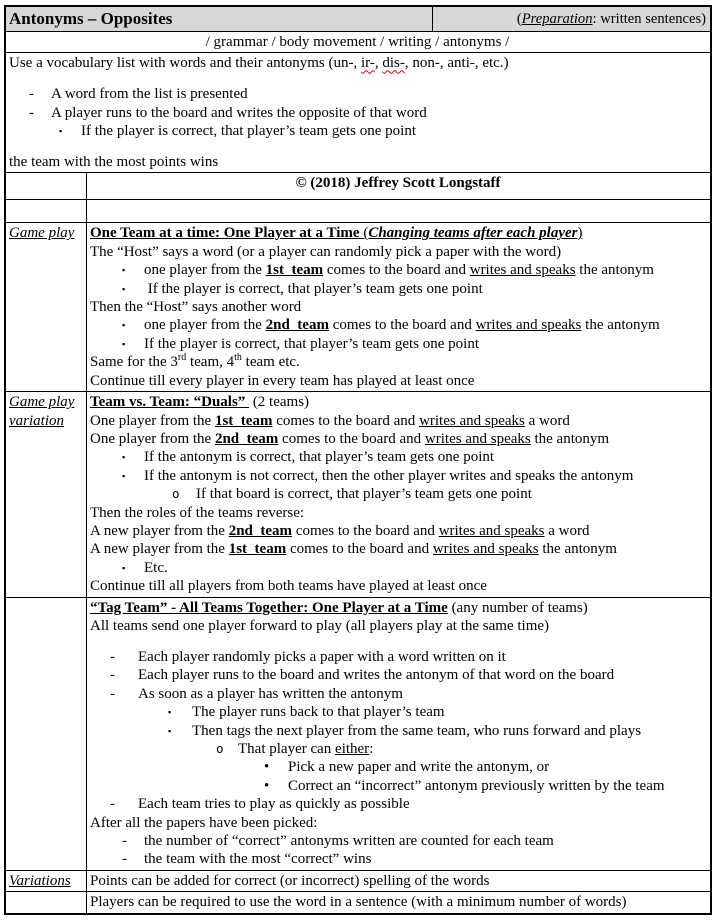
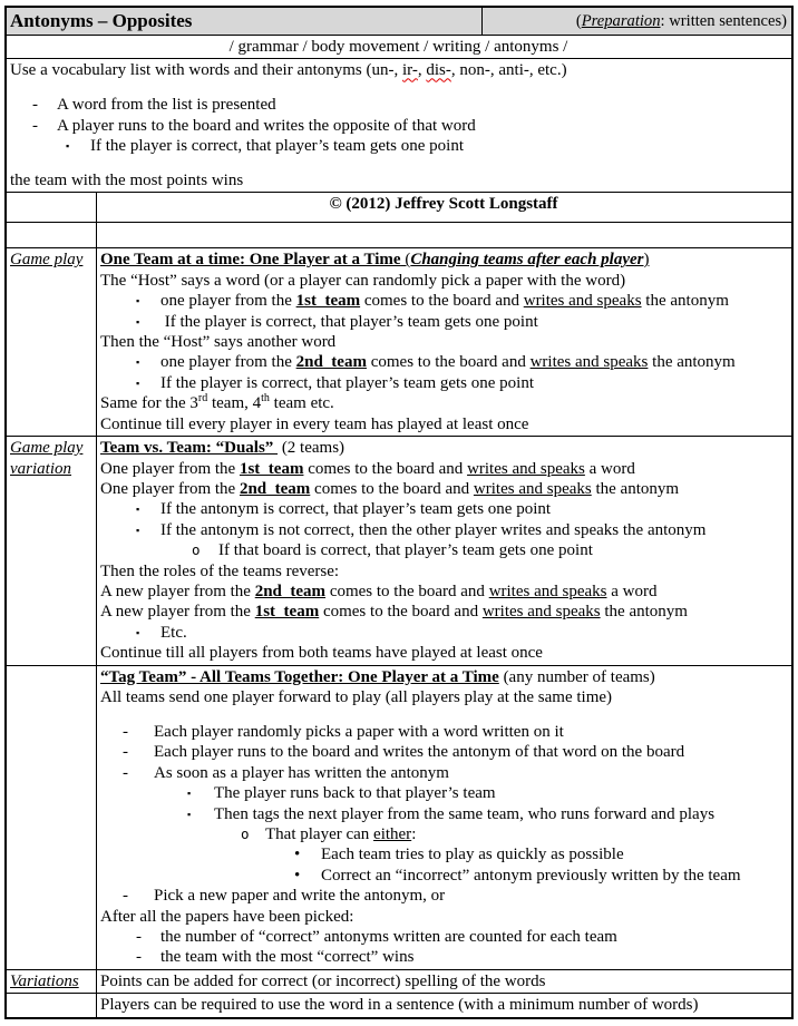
  Antonyms – Opposites
  (Preparation: written sentences)
  / grammar / body movement / writing / antonyms /
  Use a vocabulary list with words and their antonyms (un-, ir-, dis-, non-, anti-, etc.)
  -
  A word from the list is presented
  -
  A player runs to the board and writes the opposite of that word
  ▪
  If the player is correct, that player’s team gets one point
  the team with the most points wins
- © (2018) Jeffrey Scott Longstaff
+ © (2012) Jeffrey Scott Longstaff
  Game play
  One Team at a time: One Player at a Time (Changing teams after each player)
  The “Host” says a word (or a player can randomly pick a paper with the word)
  ▪
  one player from the 1st team comes to the board and writes and speaks the antonym
  ▪
  If the player is correct, that player’s team gets one point
  Then the “Host” says another word
  ▪
  one player from the 2nd team comes to the board and writes and speaks the antonym
  ▪
  If the player is correct, that player’s team gets one point
  Same for the 3rd team, 4th team etc.
  Continue till every player in every team has played at least once
  Game play
  variation
  Team vs. Team: “Duals” (2 teams)
  One player from the 1st team comes to the board and writes and speaks a word
  One player from the 2nd team comes to the board and writes and speaks the antonym
  ▪
  If the antonym is correct, that player’s team gets one point
  ▪
  If the antonym is not correct, then the other player writes and speaks the antonym
  o
  If that board is correct, that player’s team gets one point
  Then the roles of the teams reverse:
  A new player from the 2nd team comes to the board and writes and speaks a word
  A new player from the 1st team comes to the board and writes and speaks the antonym
  ▪
  Etc.
  Continue till all players from both teams have played at least once
  “Tag Team” - All Teams Together: One Player at a Time (any number of teams)
  All teams send one player forward to play (all players play at the same time)
  -
  Each player randomly picks a paper with a word written on it
  -
  Each player runs to the board and writes the antonym of that word on the board
  -
  As soon as a player has written the antonym
  ▪
  The player runs back to that player’s team
  ▪
  Then tags the next player from the same team, who runs forward and plays
  o
  That player can either:
  •
- Pick a new paper and write the antonym, or
+ Each team tries to play as quickly as possible
  •
  Correct an “incorrect” antonym previously written by the team
  -
- Each team tries to play as quickly as possible
+ Pick a new paper and write the antonym, or
  After all the papers have been picked:
  -
  the number of “correct” antonyms written are counted for each team
  -
  the team with the most “correct” wins
  Variations
  Points can be added for correct (or incorrect) spelling of the words
  Players can be required to use the word in a sentence (with a minimum number of words)
